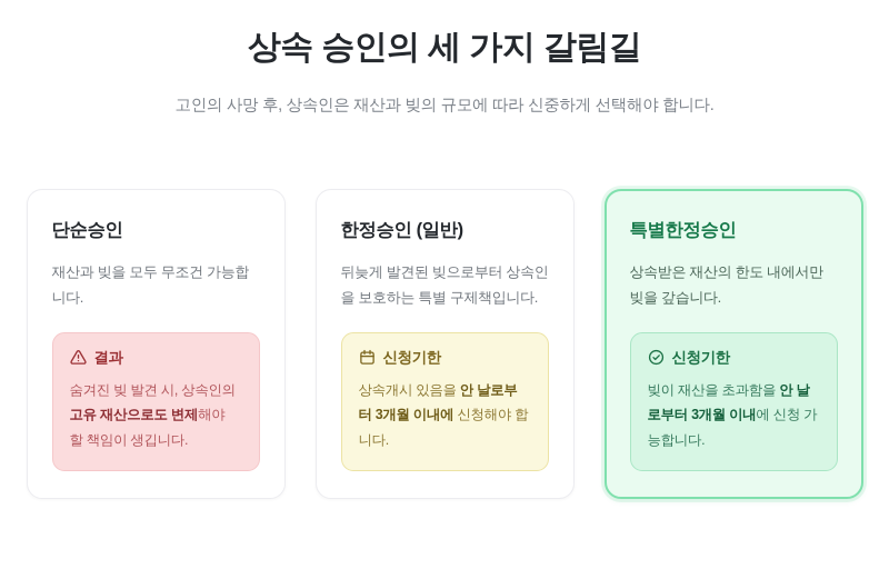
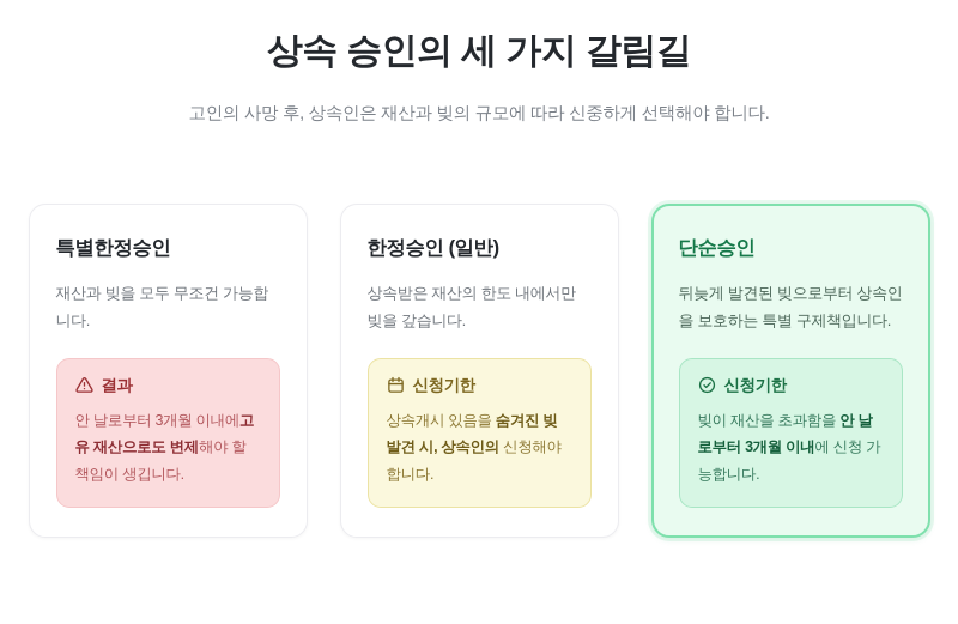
  상속 승인의 세 가지 갈림길
  고인의 사망 후, 상속인은 재산과 빚의 규모에 따라 신중하게 선택해야 합니다.
- 단순승인
+ 특별한정승인
  재산과 빚을 모두 무조건 가능합니다.
  결과
- 숨겨진 빚 발견 시, 상속인의 고유 재산으로도 변제해야 할 책임이 생깁니다.
+ 안 날로부터 3개월 이내에고유 재산으로도 변제해야 할 책임이 생깁니다.
  한정승인 (일반)
- 뒤늦게 발견된 빚으로부터 상속인을 보호하는 특별 구제책입니다.
+ 상속받은 재산의 한도 내에서만 빚을 갚습니다.
  신청기한
- 상속개시 있음을 안 날로부터 3개월 이내에 신청해야 합니다.
+ 상속개시 있음을 숨겨진 빚 발견 시, 상속인의 신청해야 합니다.
- 특별한정승인
+ 단순승인
- 상속받은 재산의 한도 내에서만 빚을 갚습니다.
+ 뒤늦게 발견된 빚으로부터 상속인을 보호하는 특별 구제책입니다.
  신청기한
  빚이 재산을 초과함을 안 날로부터 3개월 이내에 신청 가능합니다.
